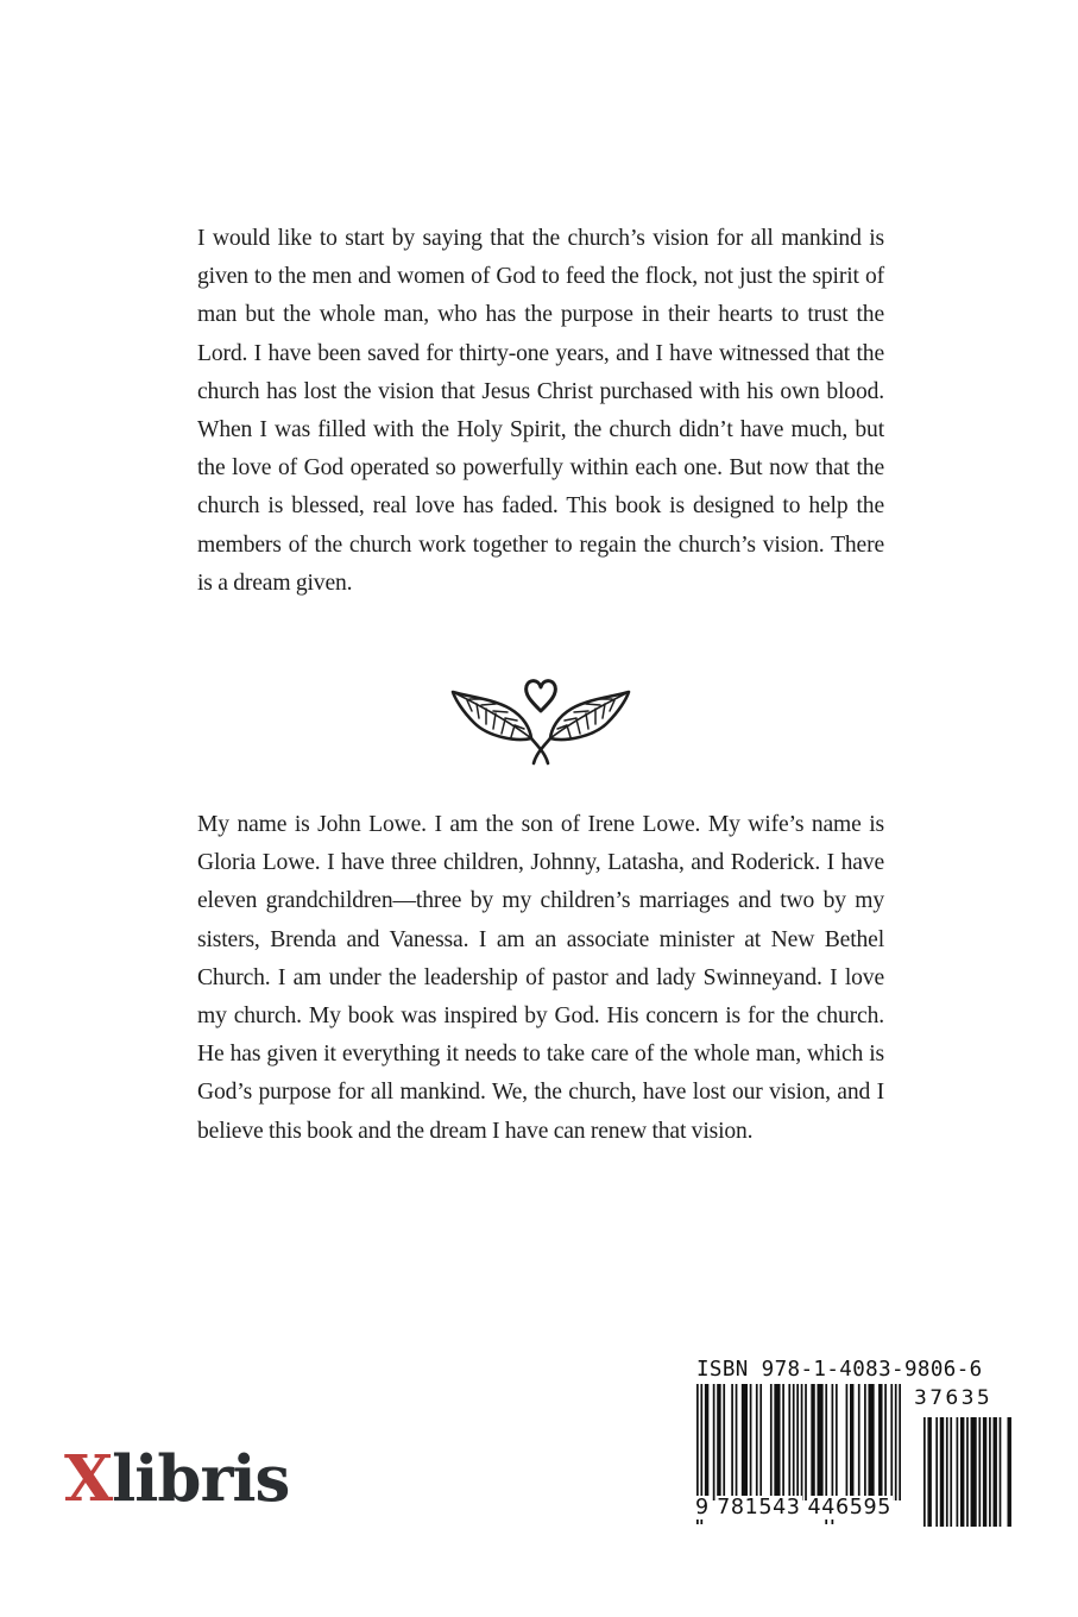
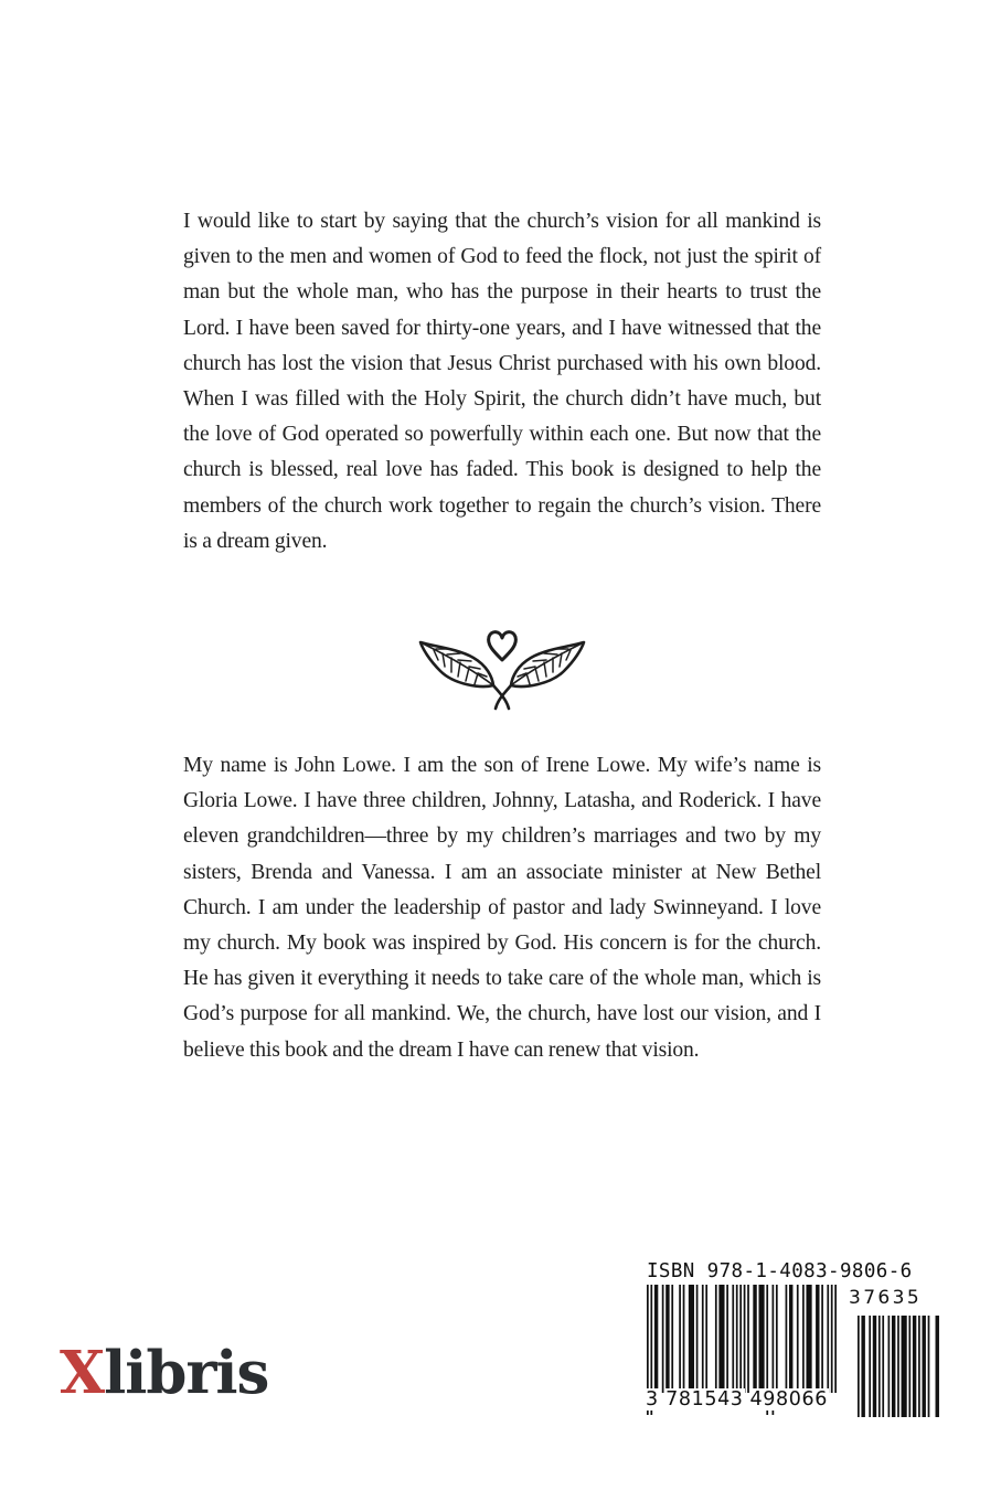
  I would like to start by saying that the church’s vision for all mankind is given to the men and women of God to feed the flock, not just the spirit of man but the whole man, who has the purpose in their hearts to trust the Lord. I have been saved for thirty-one years, and I have witnessed that the church has lost the vision that Jesus Christ purchased with his own blood. When I was filled with the Holy Spirit, the church didn’t have much, but the love of God operated so powerfully within each one. But now that the church is blessed, real love has faded. This book is designed to help the members of the church work together to regain the church’s vision. There is a dream given.
  My name is John Lowe. I am the son of Irene Lowe. My wife’s name is Gloria Lowe. I have three children, Johnny, Latasha, and Roderick. I have eleven grandchildren—three by my children’s marriages and two by my sisters, Brenda and Vanessa. I am an associate minister at New Bethel Church. I am under the leadership of pastor and lady Swinneyand. I love my church. My book was inspired by God. His concern is for the church. He has given it everything it needs to take care of the whole man, which is God’s purpose for all mankind. We, the church, have lost our vision, and I believe this book and the dream I have can renew that vision.
  Xlibris
  ISBN 978-1-4083-9806-6
  37635
- 9
+ 3
  781543
- 446595
+ 498066
